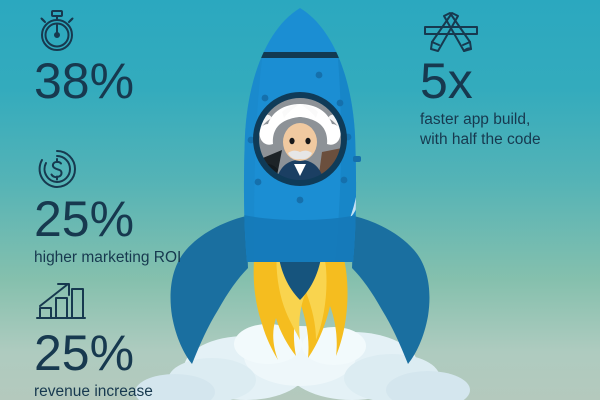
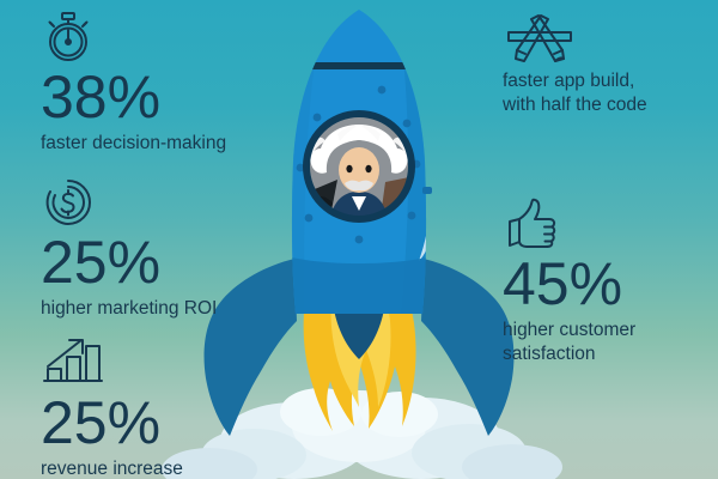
  38%
+ faster decision-making
  25%
  higher marketing ROI
  25%
  revenue increase
- 5x
  faster app build,
  with half the code
+ 45%
+ higher customer
+ satisfaction
